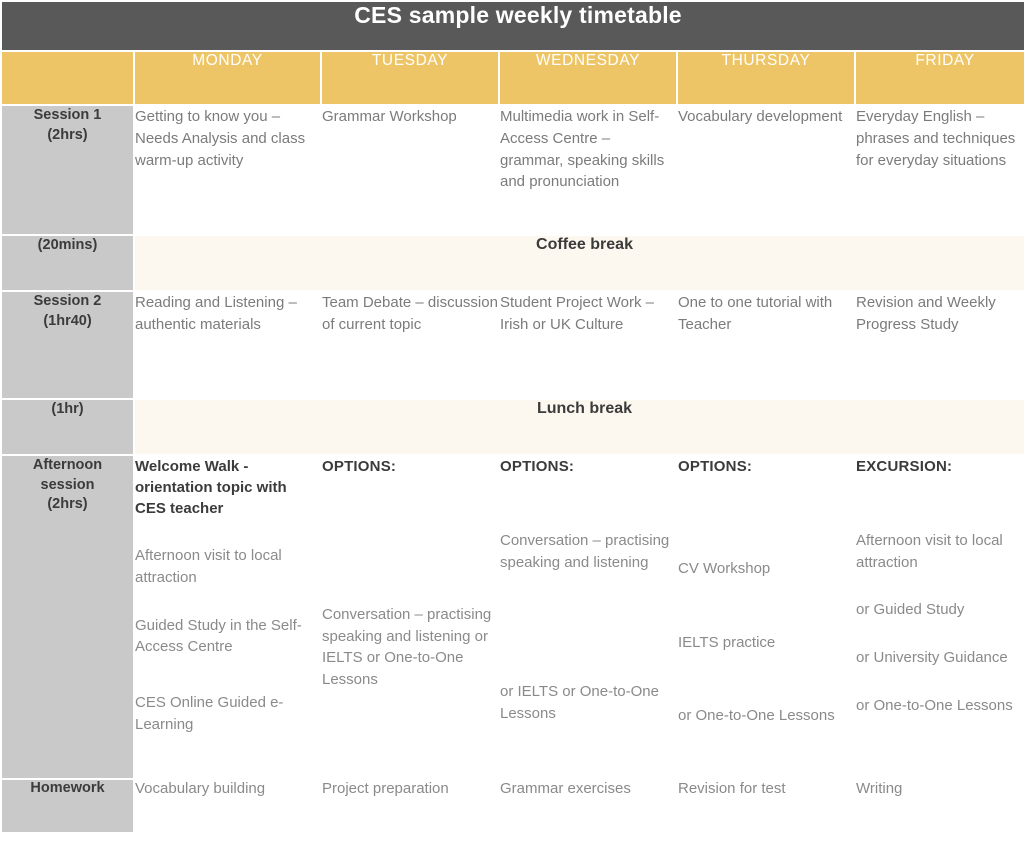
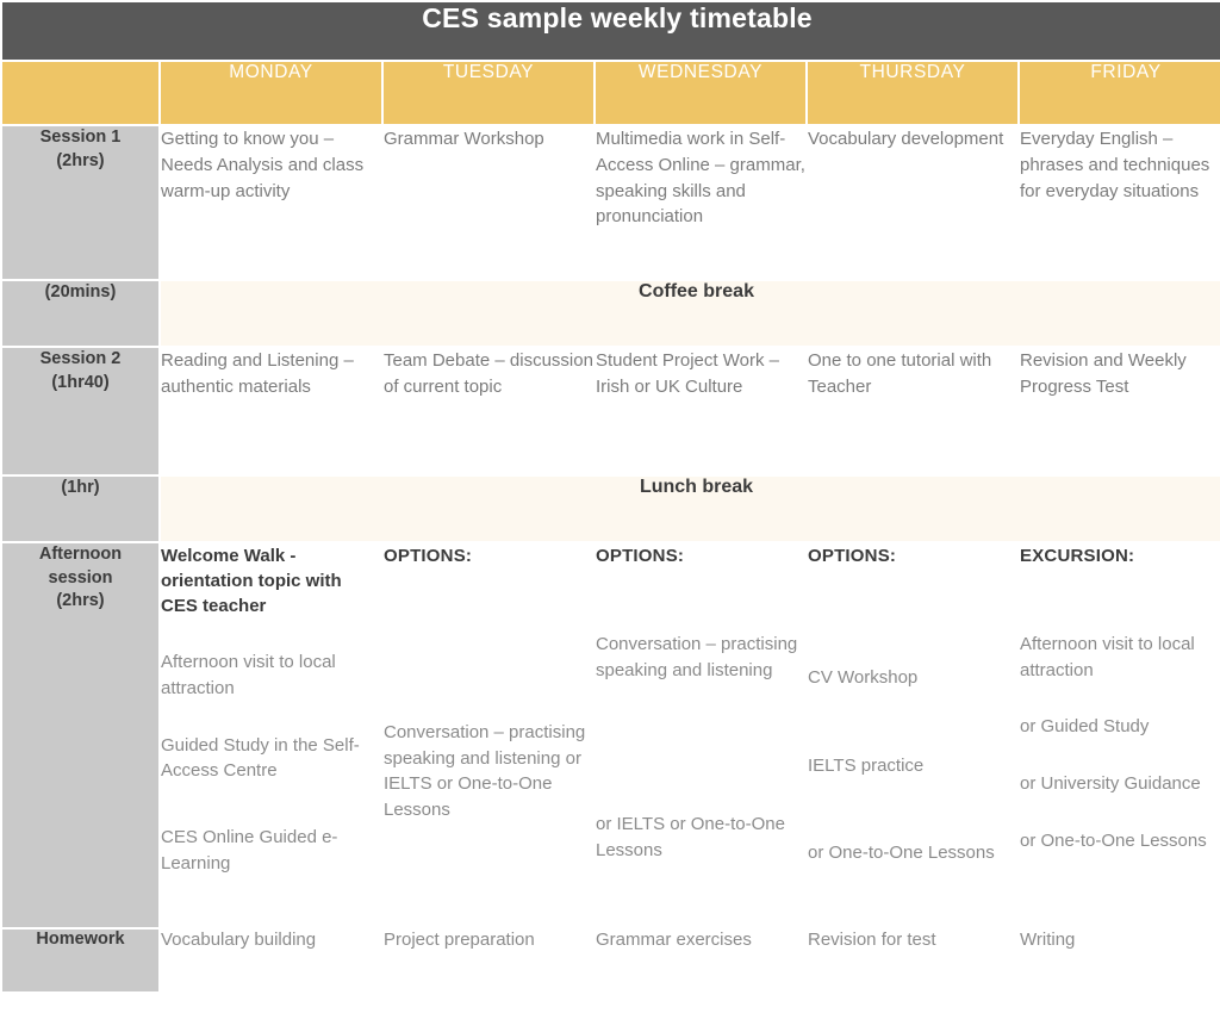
  CES sample weekly timetable
  	MONDAY	TUESDAY	WEDNESDAY	THURSDAY	FRIDAY
- Session 1 (2hrs)	Getting to know you – Needs Analysis and class warm-up activity	Grammar Workshop	Multimedia work in Self-Access Centre – grammar, speaking skills and pronunciation	Vocabulary development	Everyday English – phrases and techniques for everyday situations
+ Session 1 (2hrs)	Getting to know you – Needs Analysis and class warm-up activity	Grammar Workshop	Multimedia work in Self-Access Online – grammar, speaking skills and pronunciation	Vocabulary development	Everyday English – phrases and techniques for everyday situations
  (20mins)	Coffee break
- Session 2 (1hr40)	Reading and Listening – authentic materials	Team Debate – discussion of current topic	Student Project Work – Irish or UK Culture	One to one tutorial with Teacher	Revision and Weekly Progress Study
+ Session 2 (1hr40)	Reading and Listening – authentic materials	Team Debate – discussion of current topic	Student Project Work – Irish or UK Culture	One to one tutorial with Teacher	Revision and Weekly Progress Test
  (1hr)	Lunch break
  Afternoon session (2hrs)	Welcome Walk - orientation topic with CES teacher Afternoon visit to local attraction Guided Study in the Self-Access Centre CES Online Guided e-Learning	OPTIONS: Conversation – practising speaking and listening or IELTS or One-to-One Lessons	OPTIONS: Conversation – practising speaking and listening or IELTS or One-to-One Lessons	OPTIONS: CV Workshop IELTS practice or One-to-One Lessons	EXCURSION: Afternoon visit to local attraction or Guided Study or University Guidance or One-to-One Lessons
  Homework	Vocabulary building	Project preparation	Grammar exercises	Revision for test	Writing
